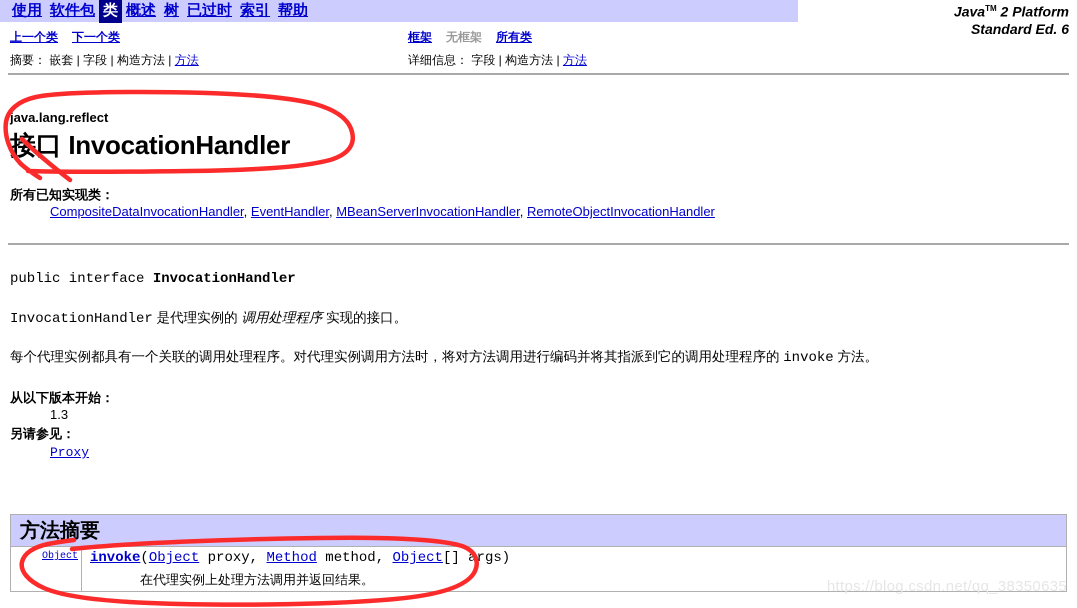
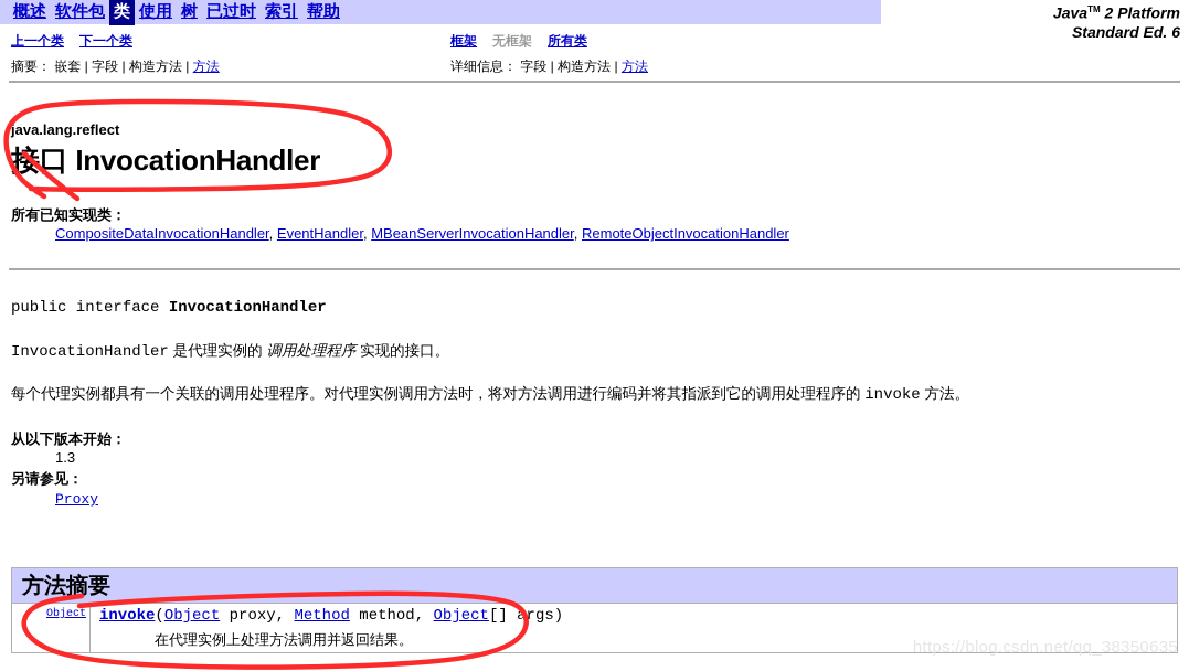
- 使用
+ 概述
  软件包
  类
- 概述
+ 使用
  树
  已过时
  索引
  帮助
  JavaTM 2 Platform
  Standard Ed. 6
  上一个类 下一个类
  摘要： 嵌套 | 字段 | 构造方法 | 方法
  框架 无框架 所有类
  详细信息： 字段 | 构造方法 | 方法
  java.lang.reflect
  接口 InvocationHandler
  所有已知实现类：
  CompositeDataInvocationHandler, EventHandler, MBeanServerInvocationHandler, RemoteObjectInvocationHandler
  public interface InvocationHandler
  InvocationHandler 是代理实例的 调用处理程序 实现的接口。
  每个代理实例都具有一个关联的调用处理程序。对代理实例调用方法时，将对方法调用进行编码并将其指派到它的调用处理程序的 invoke 方法。
  从以下版本开始：
  1.3
  另请参见：
  Proxy
  方法摘要
  Object	invoke(Object proxy, Method method, Object[] args) 在代理实例上处理方法调用并返回结果。
  https://blog.csdn.net/qq_38350635
